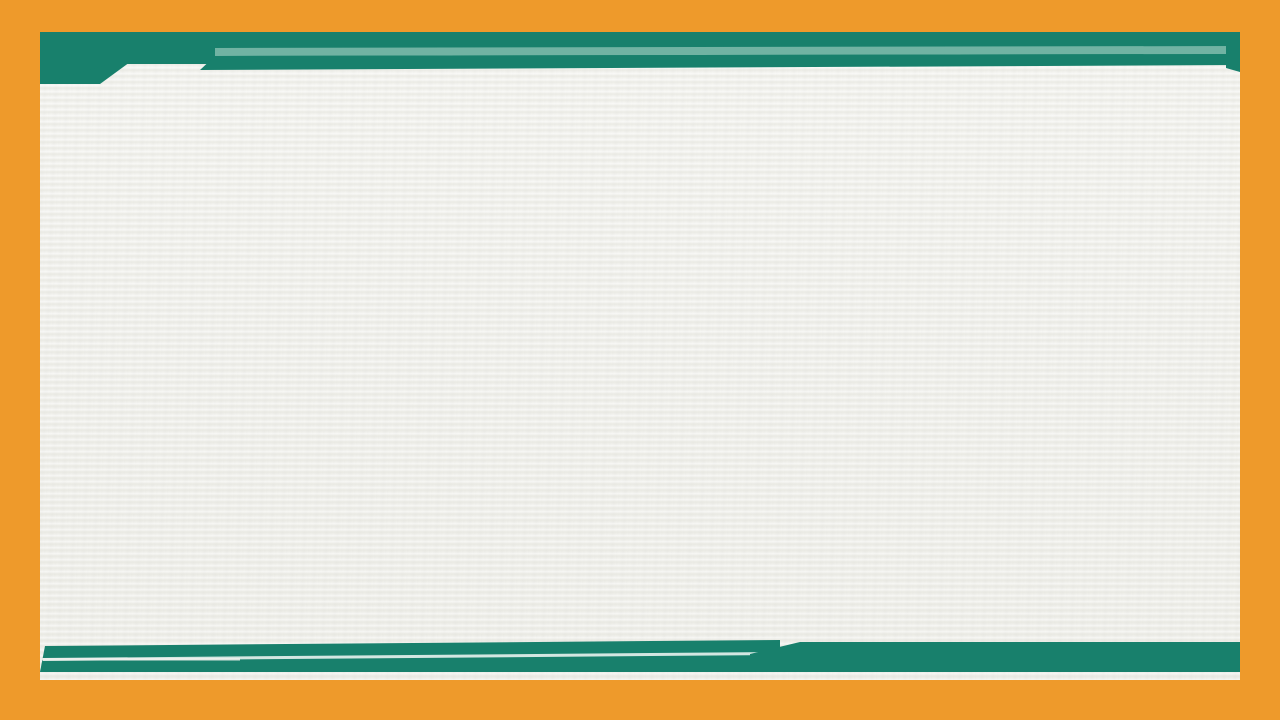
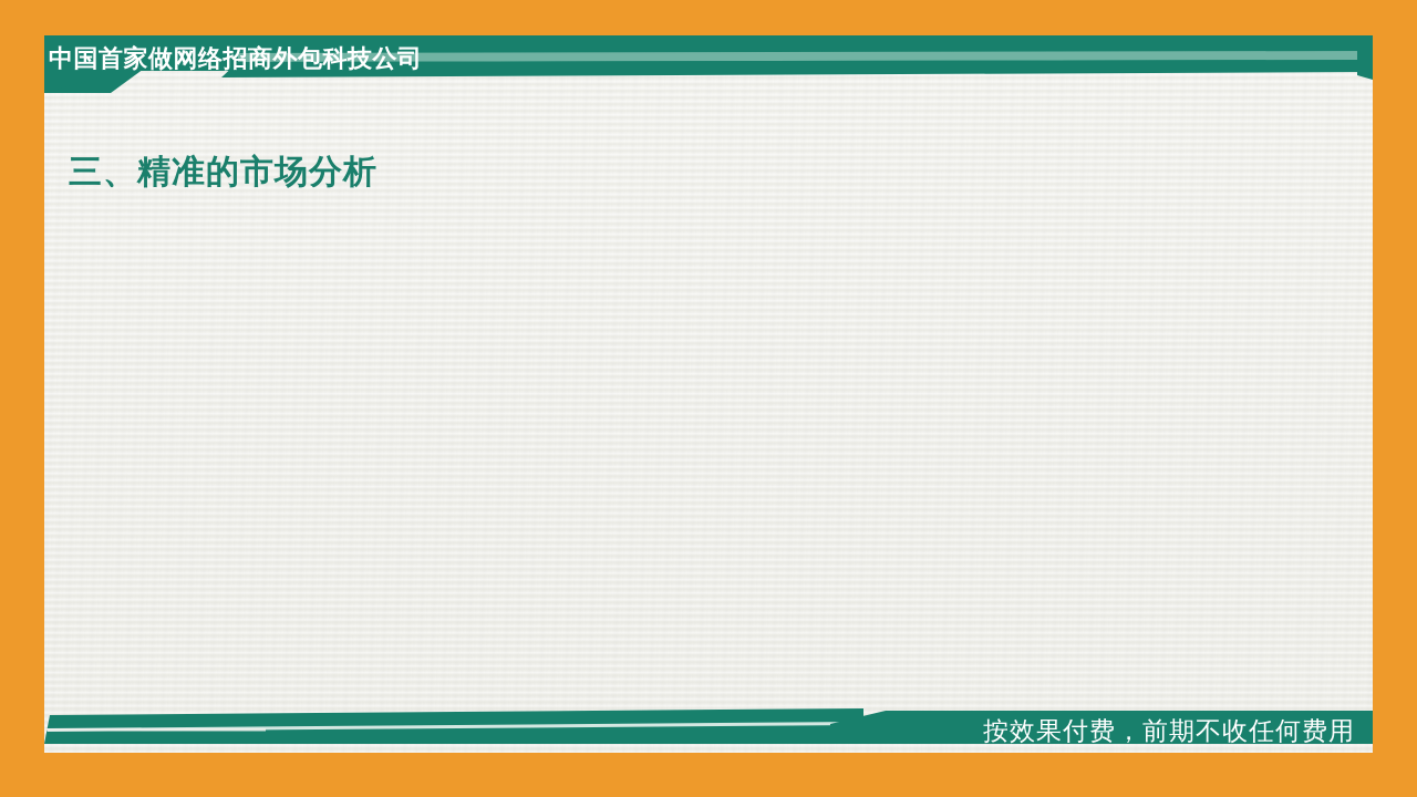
+ 中国首家做网络招商外包科技公司
+ 三、精准的市场分析
+ 按效果付费，前期不收任何费用
